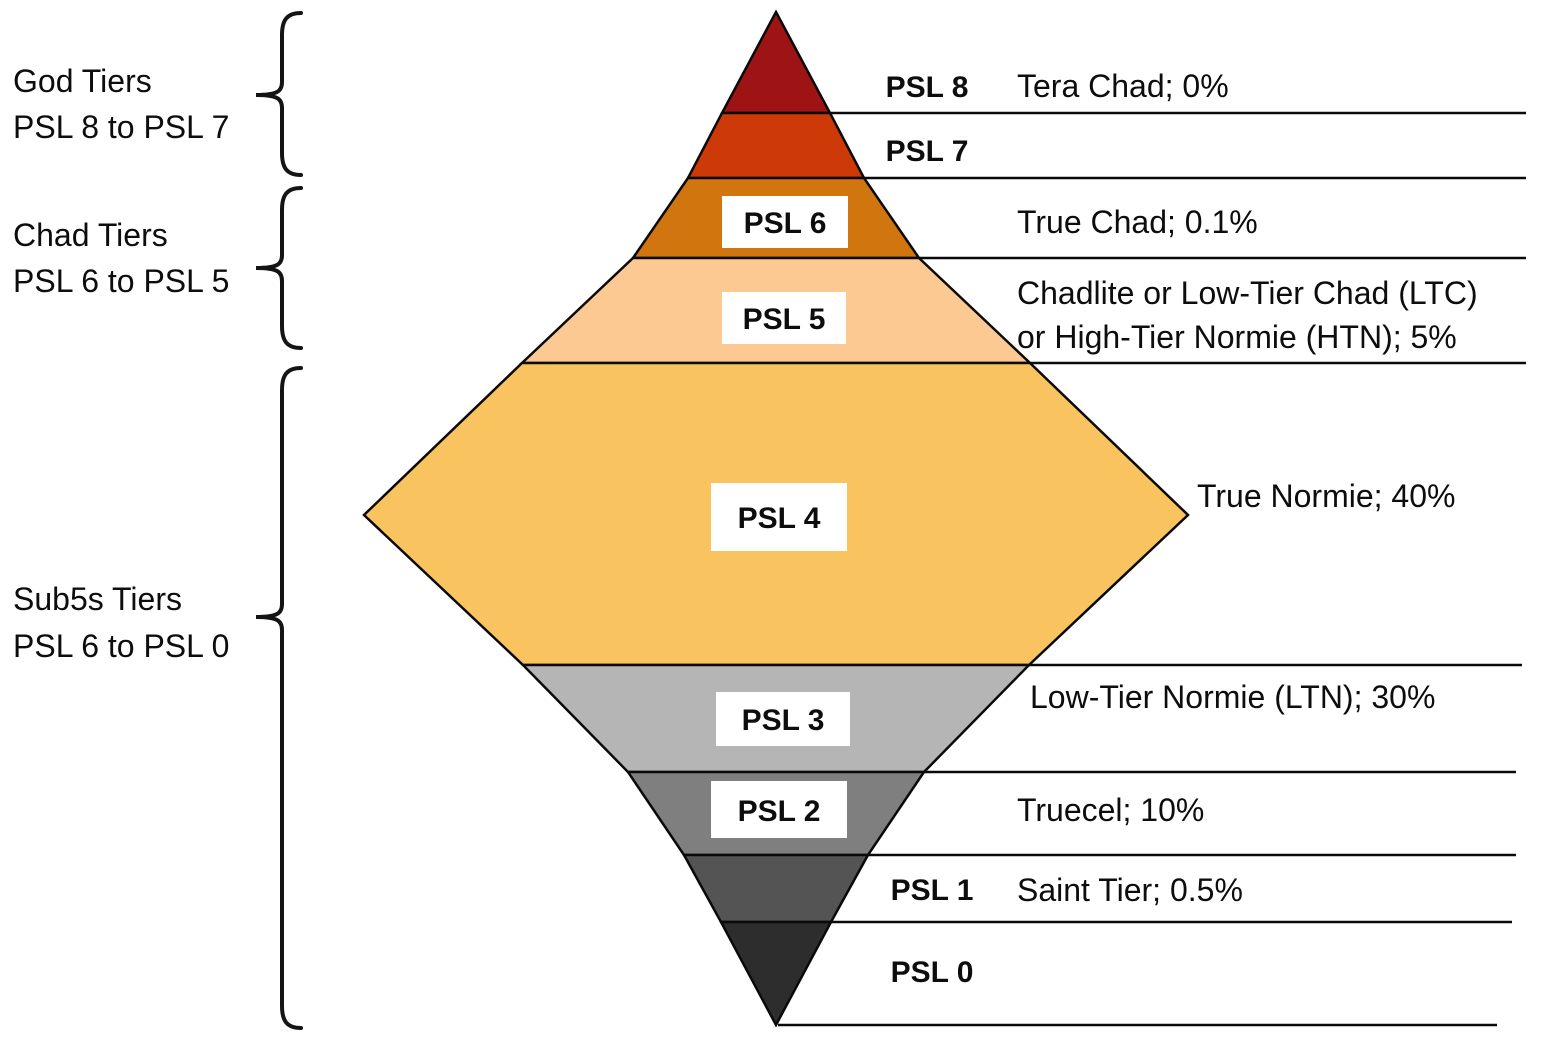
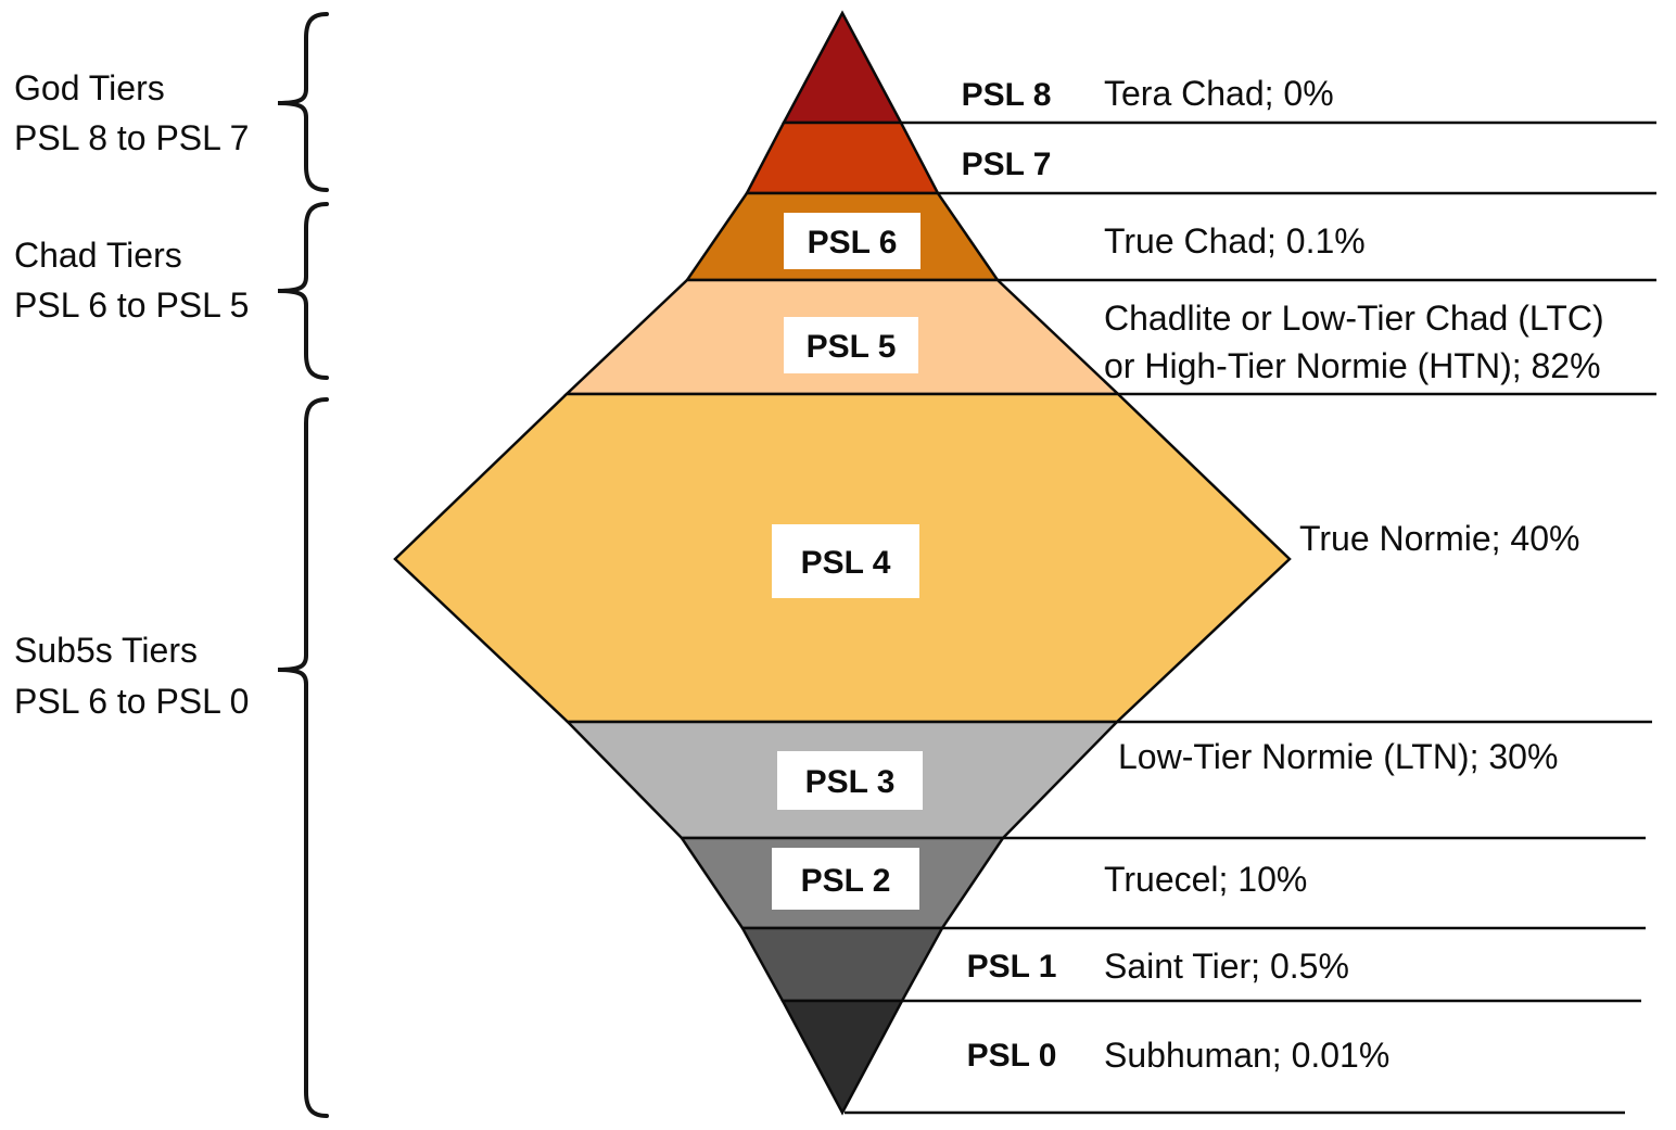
  PSL 8
  PSL 7
  PSL 6
  PSL 5
  PSL 4
  PSL 3
  PSL 2
  PSL 1
  PSL 0
  Tera Chad; 0%
  True Chad; 0.1%
  Chadlite or Low-Tier Chad (LTC)
- or High-Tier Normie (HTN); 5%
+ or High-Tier Normie (HTN); 82%
  True Normie; 40%
  Low-Tier Normie (LTN); 30%
  Truecel; 10%
  Saint Tier; 0.5%
+ Subhuman; 0.01%
  God Tiers
  PSL 8 to PSL 7
  Chad Tiers
  PSL 6 to PSL 5
  Sub5s Tiers
  PSL 6 to PSL 0
